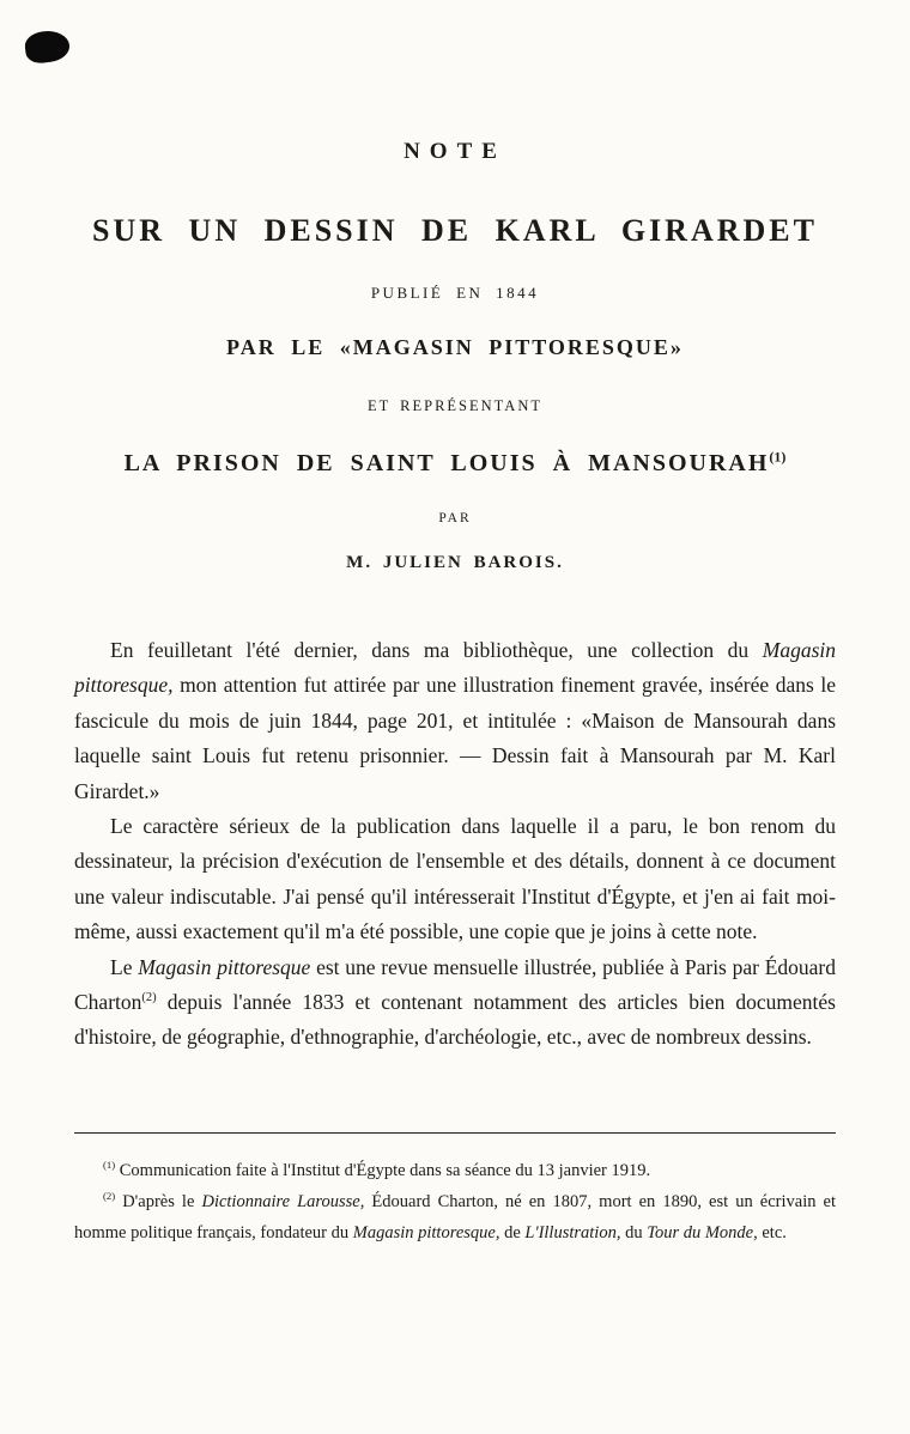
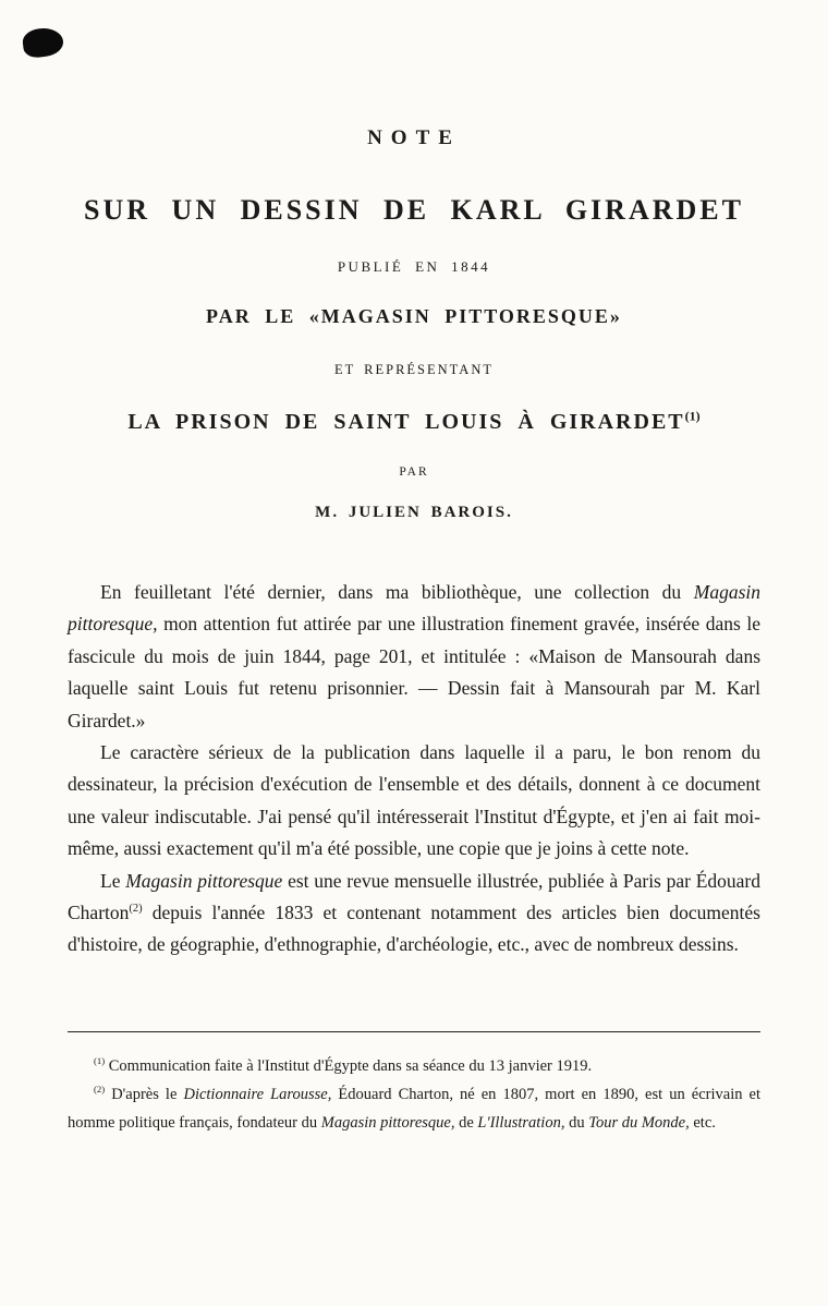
  NOTE
  SUR UN DESSIN DE KARL GIRARDET
  PUBLIÉ EN 1844
  PAR LE «MAGASIN PITTORESQUE»
  ET REPRÉSENTANT
- LA PRISON DE SAINT LOUIS À MANSOURAH(1)
+ LA PRISON DE SAINT LOUIS À GIRARDET(1)
  PAR
  M. JULIEN BAROIS.
  En feuilletant l'été dernier, dans ma bibliothèque, une collection du Magasin pittoresque, mon attention fut attirée par une illustration finement gravée, insérée dans le fascicule du mois de juin 1844, page 201, et intitulée : «Maison de Mansourah dans laquelle saint Louis fut retenu prisonnier. — Dessin fait à Mansourah par M. Karl Girardet.»
  Le caractère sérieux de la publication dans laquelle il a paru, le bon renom du dessinateur, la précision d'exécution de l'ensemble et des détails, donnent à ce document une valeur indiscutable. J'ai pensé qu'il intéresserait l'Institut d'Égypte, et j'en ai fait moi-même, aussi exactement qu'il m'a été possible, une copie que je joins à cette note.
  Le Magasin pittoresque est une revue mensuelle illustrée, publiée à Paris par Édouard Charton(2) depuis l'année 1833 et contenant notamment des articles bien documentés d'histoire, de géographie, d'ethnographie, d'archéologie, etc., avec de nombreux dessins.
  (1) Communication faite à l'Institut d'Égypte dans sa séance du 13 janvier 1919.
  (2) D'après le Dictionnaire Larousse, Édouard Charton, né en 1807, mort en 1890, est un écrivain et homme politique français, fondateur du Magasin pittoresque, de L'Illustration, du Tour du Monde, etc.
